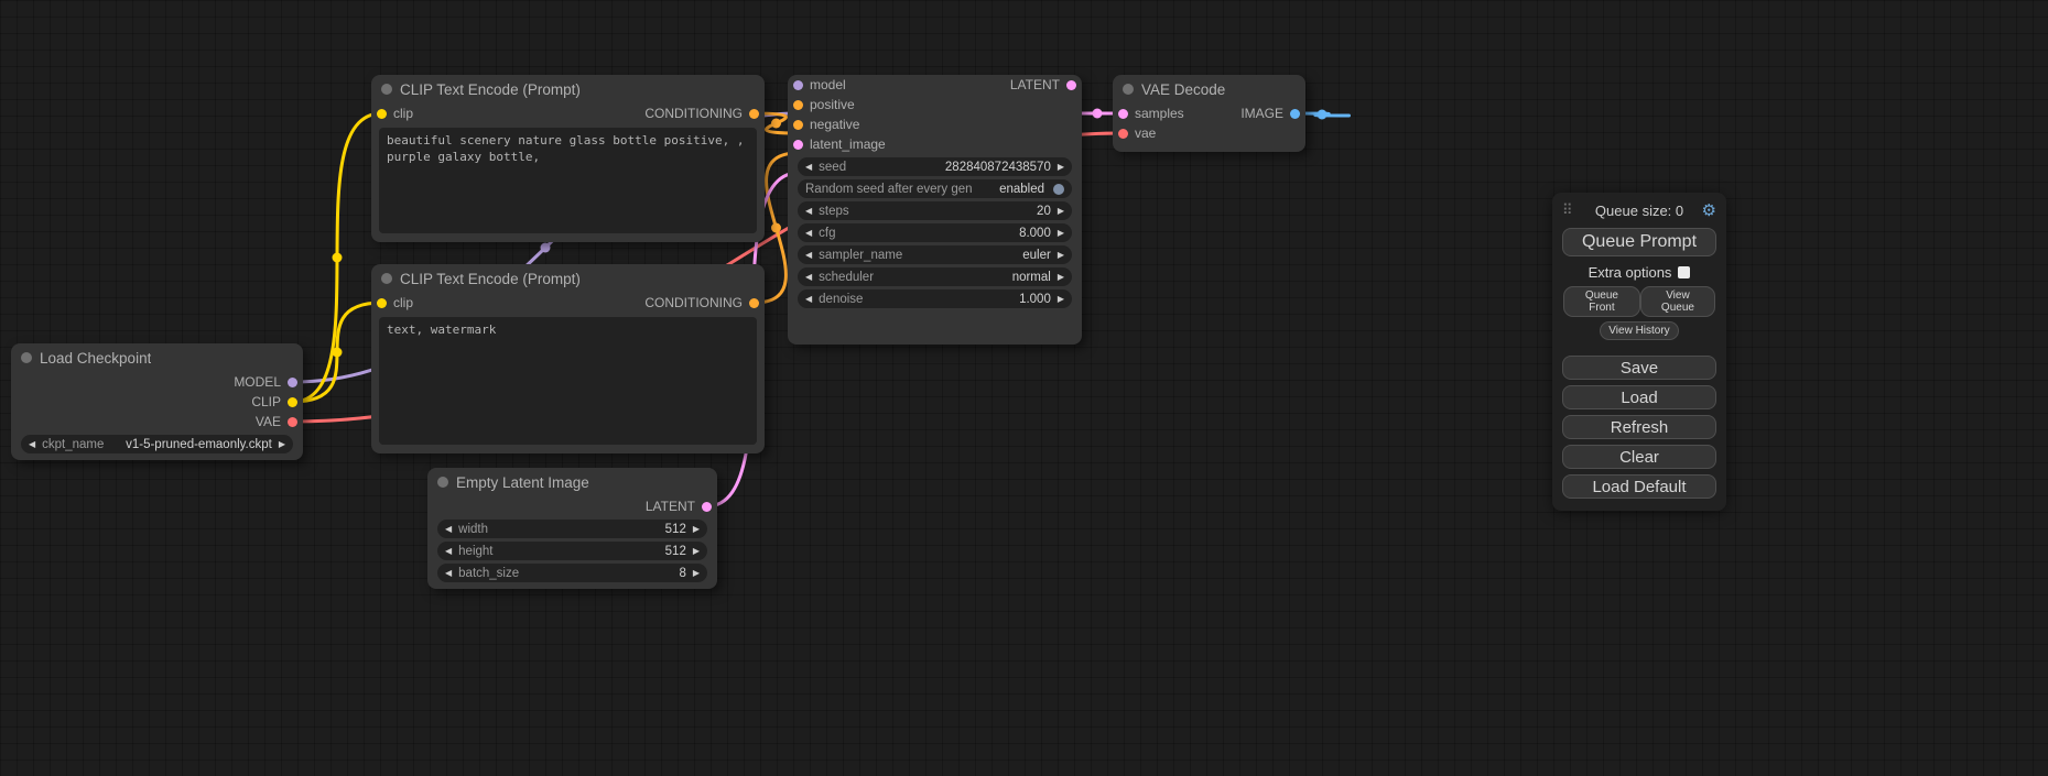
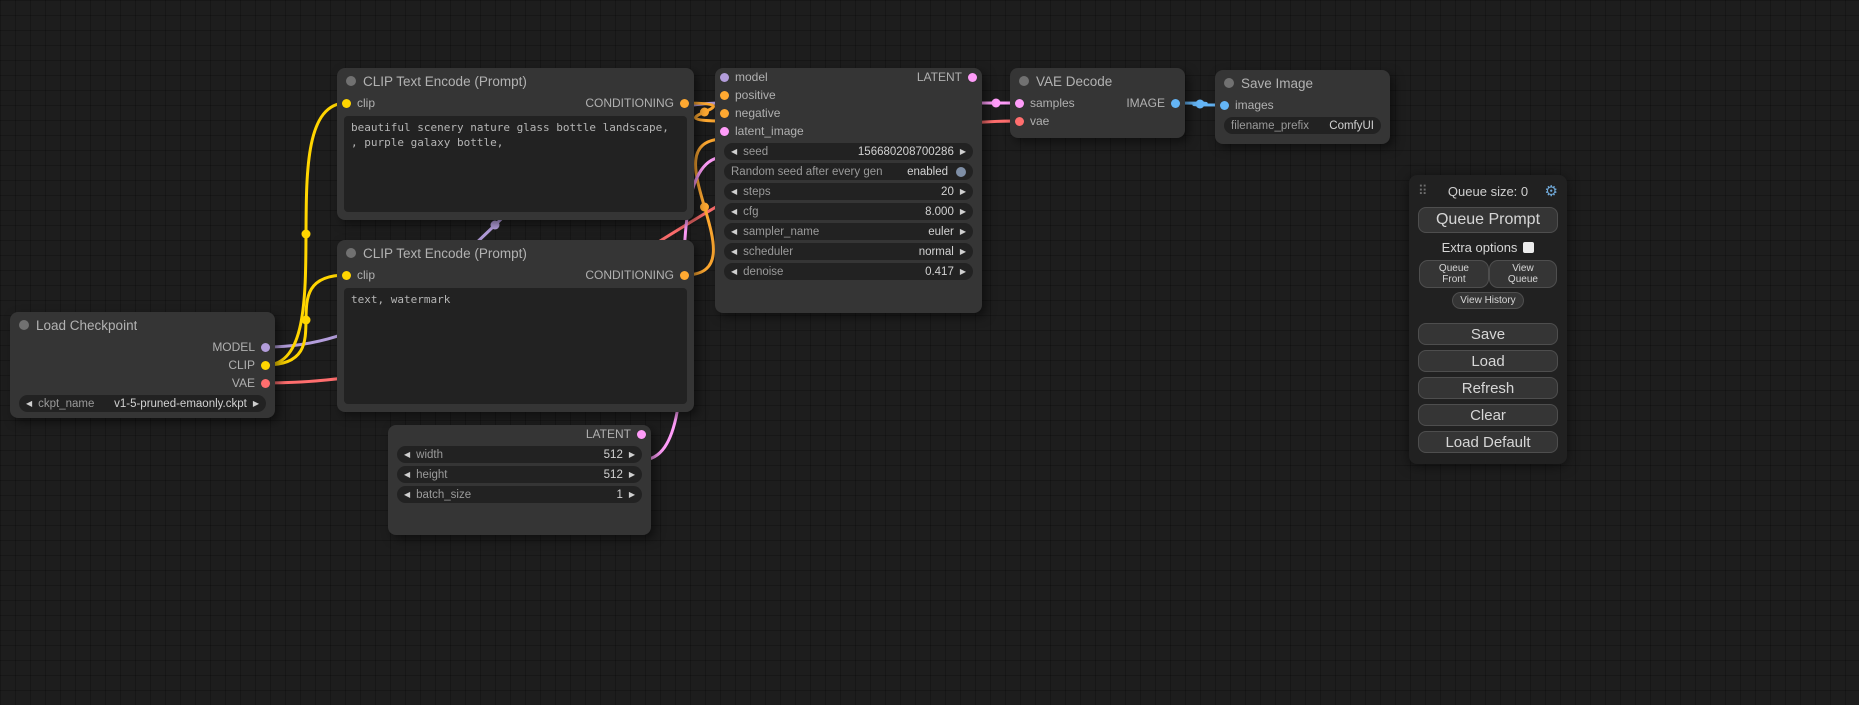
  Load Checkpoint
  MODEL
  CLIP
  VAE
  ◀
  ckpt_name
  v1-5-pruned-emaonly.ckpt
  ▶
  CLIP Text Encode (Prompt)
  clip
  CONDITIONING
- beautiful scenery nature glass bottle positive, , purple galaxy bottle,
+ beautiful scenery nature glass bottle landscape, , purple galaxy bottle,
  CLIP Text Encode (Prompt)
  clip
  CONDITIONING
  text, watermark
- Empty Latent Image
  LATENT
  ◀
  width
  512
  ▶
  ◀
  height
  512
  ▶
  ◀
  batch_size
- 8
+ 1
  ▶
  model
  LATENT
  positive
  negative
  latent_image
  ◀
  seed
- 282840872438570
+ 156680208700286
  ▶
  Random seed after every gen
  enabled
  ◀
  steps
  20
  ▶
  ◀
  cfg
  8.000
  ▶
  ◀
  sampler_name
  euler
  ▶
  ◀
  scheduler
  normal
  ▶
  ◀
  denoise
- 1.000
+ 0.417
  ▶
  VAE Decode
  samples
  IMAGE
  vae
+ Save Image
+ images
+ filename_prefix
+ ComfyUI
  ⠿
  Queue size: 0
  ⚙
  Queue Prompt
  Extra options
  Queue Front
  View Queue
  View History
  Save
  Load
  Refresh
  Clear
  Load Default
